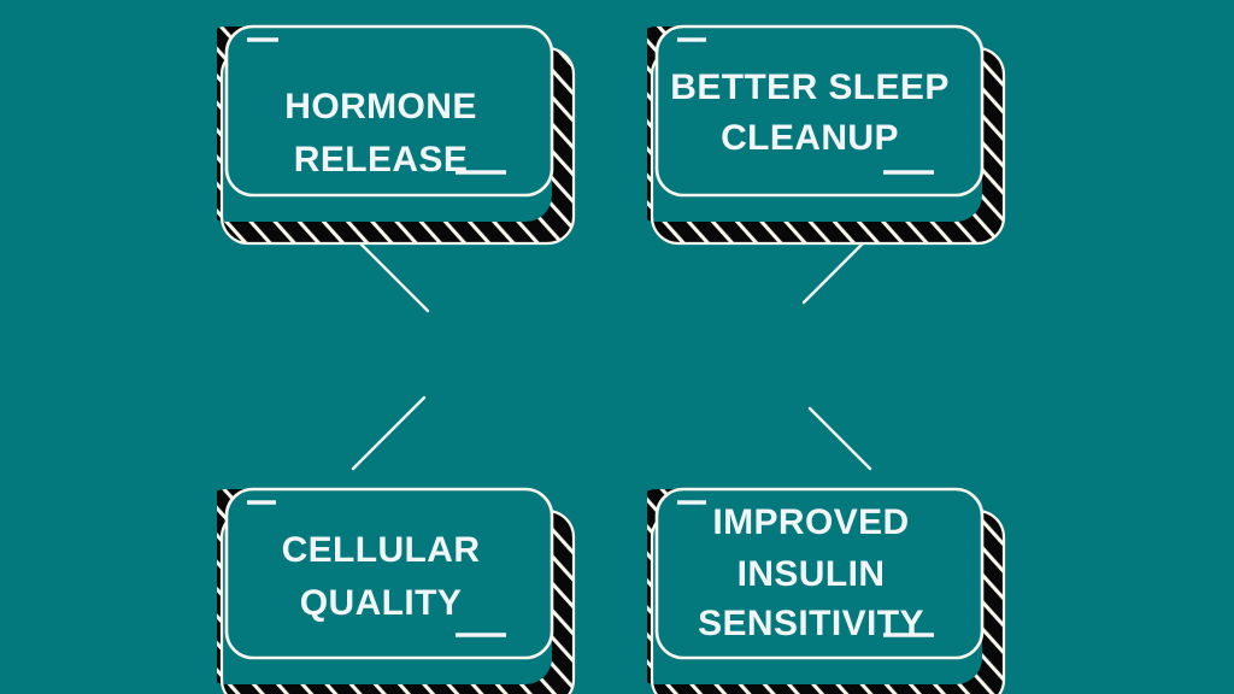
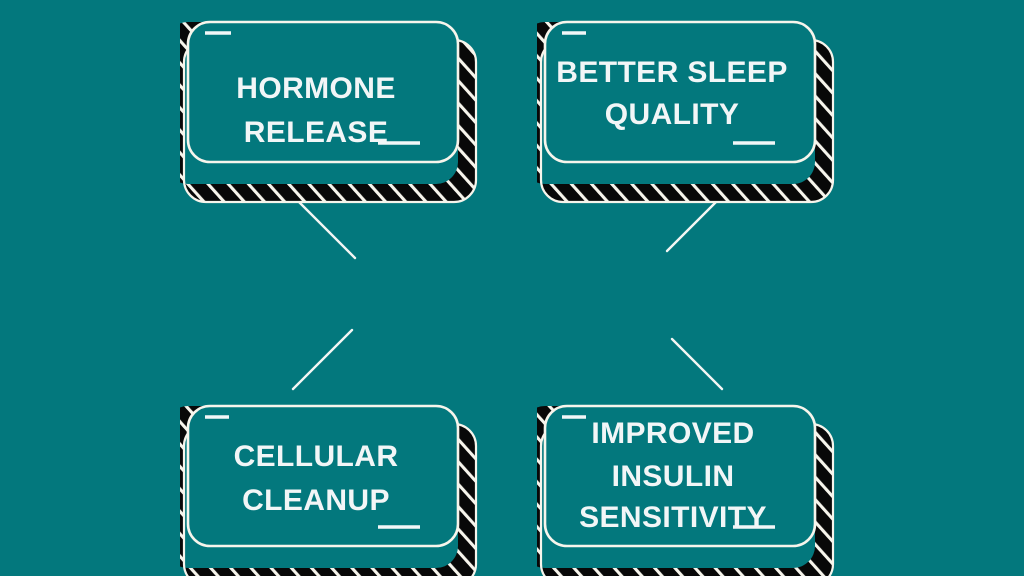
  HORMONE
  RELEASE
  BETTER SLEEP
- CLEANUP
+ QUALITY
  CELLULAR
- QUALITY
+ CLEANUP
  IMPROVED
  INSULIN
  SENSITIVITY
